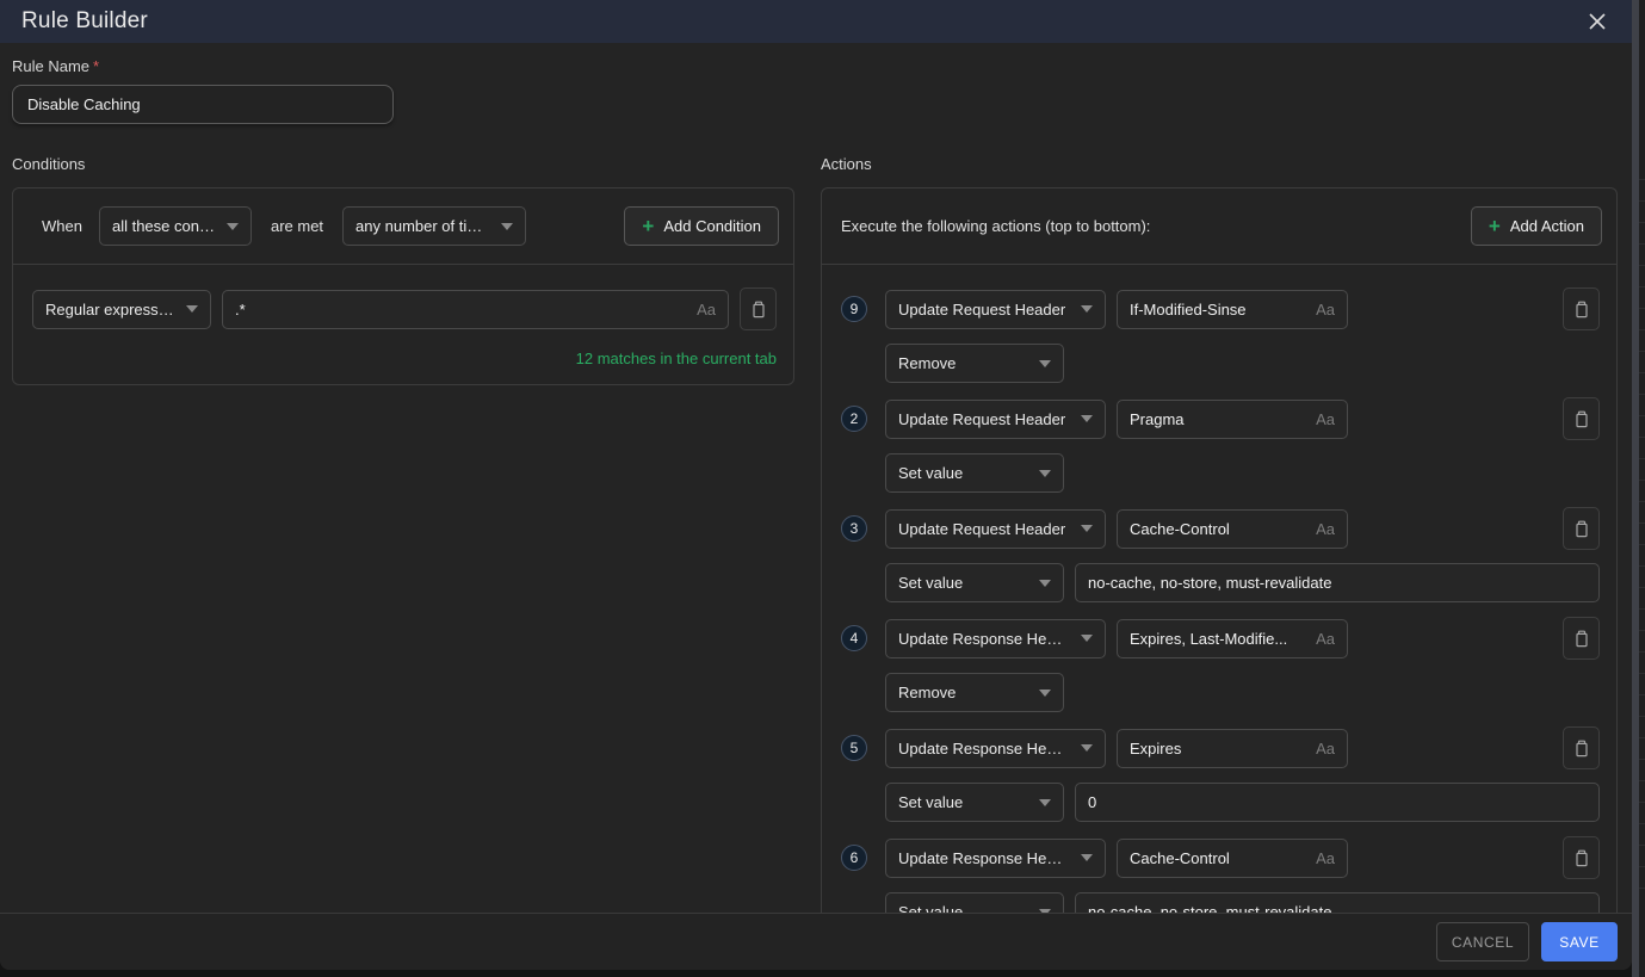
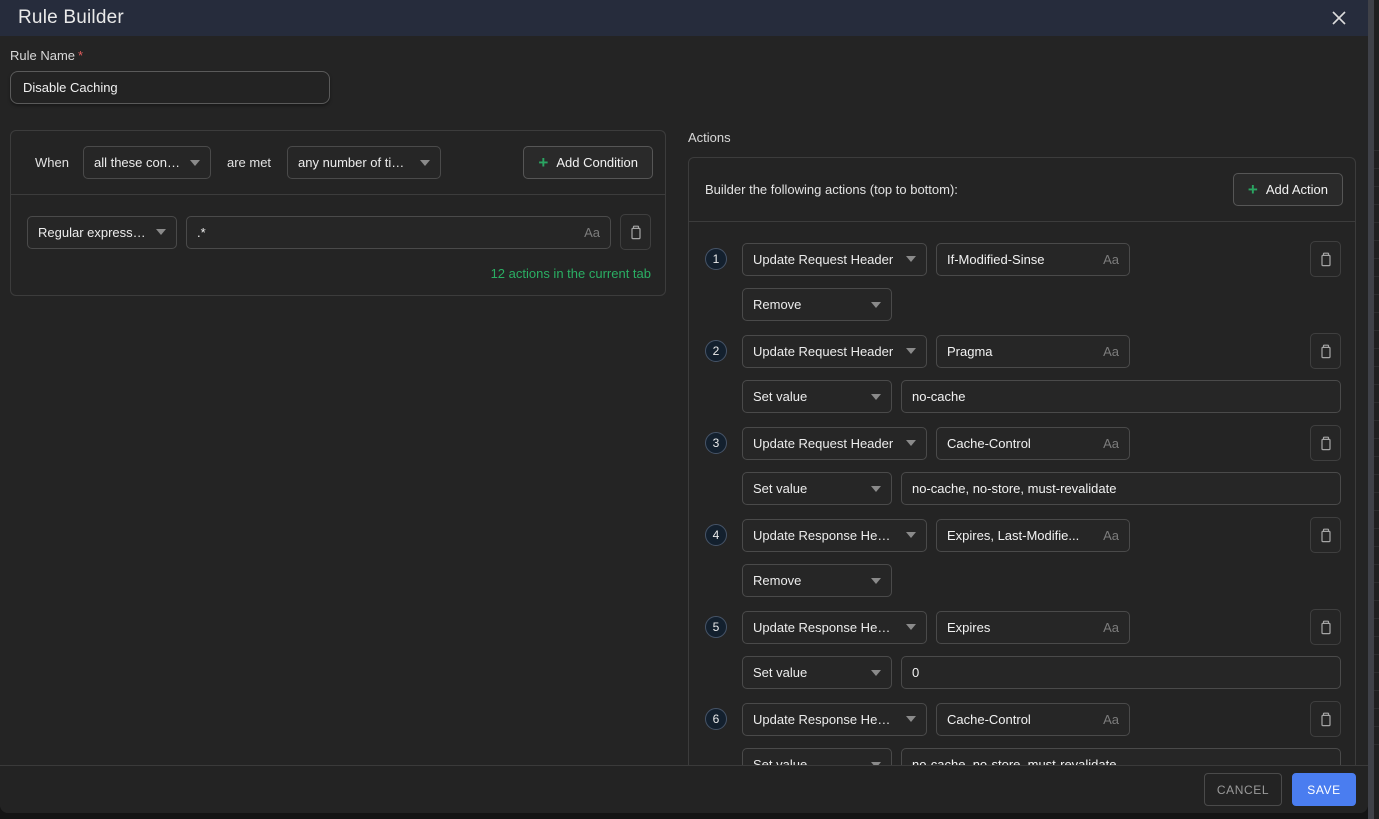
  Rule Builder
  Rule Name *
  Disable Caching
- Conditions
  When
  all these condit
  are met
  any number of time
  +
  Add Condition
  Regular expressio
  .*
  Aa
- 12 matches in the current tab
+ 12 actions in the current tab
  Actions
- Execute the following actions (top to bottom):
+ Builder the following actions (top to bottom):
  +
  Add Action
- 9
+ 1
  Update Request Header
  If-Modified-Sinse
  Aa
  Remove
  2
  Update Request Header
  Pragma
  Aa
  Set value
+ no-cache
  3
  Update Request Header
  Cache-Control
  Aa
  Set value
  no-cache, no-store, must-revalidate
  4
  Update Response Heade
  Expires, Last-Modifie...
  Aa
  Remove
  5
  Update Response Heade
  Expires
  Aa
  Set value
  0
  6
  Update Response Heade
  Cache-Control
  Aa
  CANCEL
  SAVE
